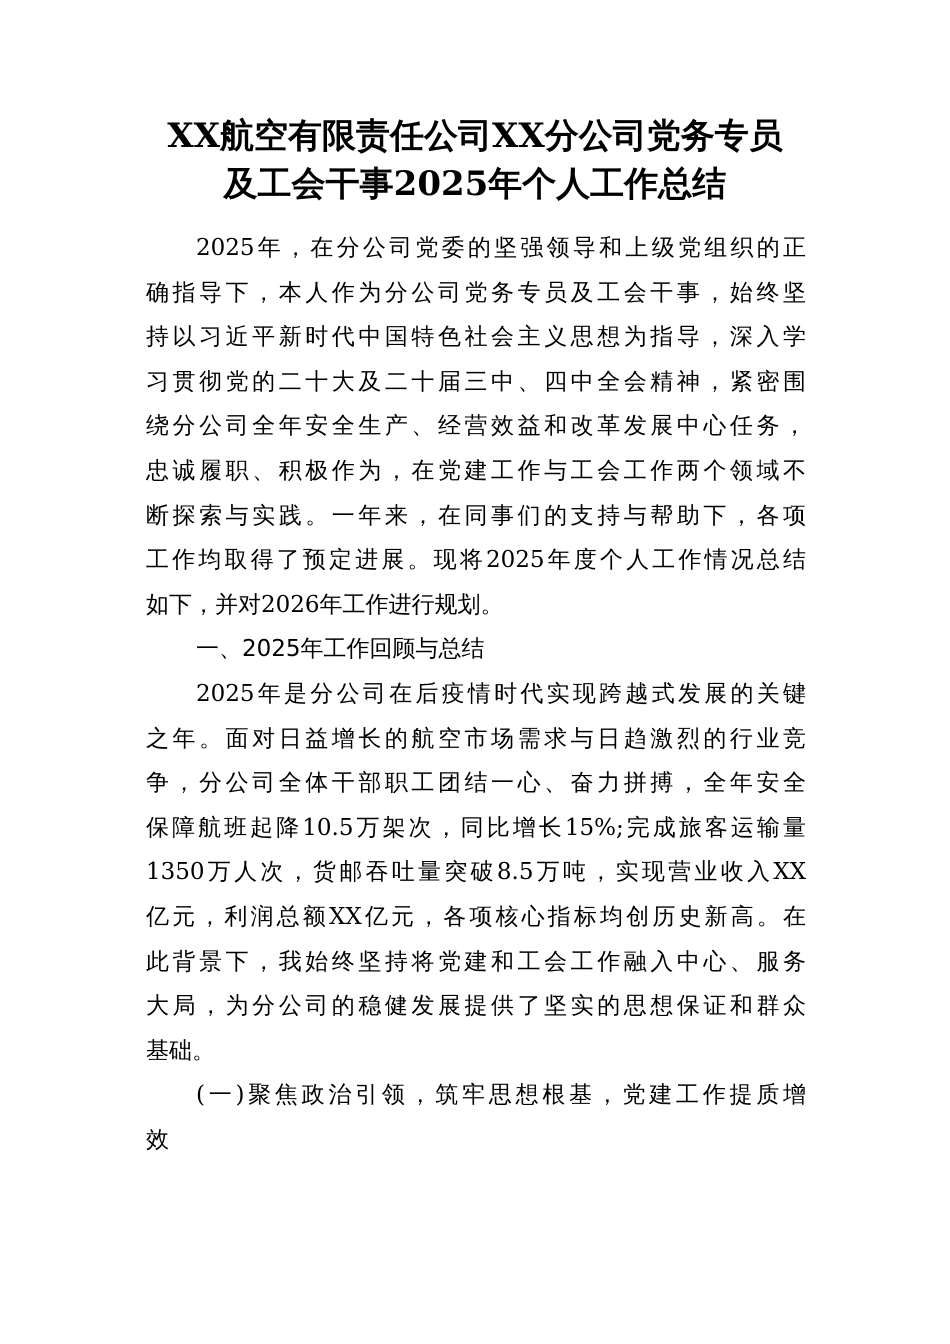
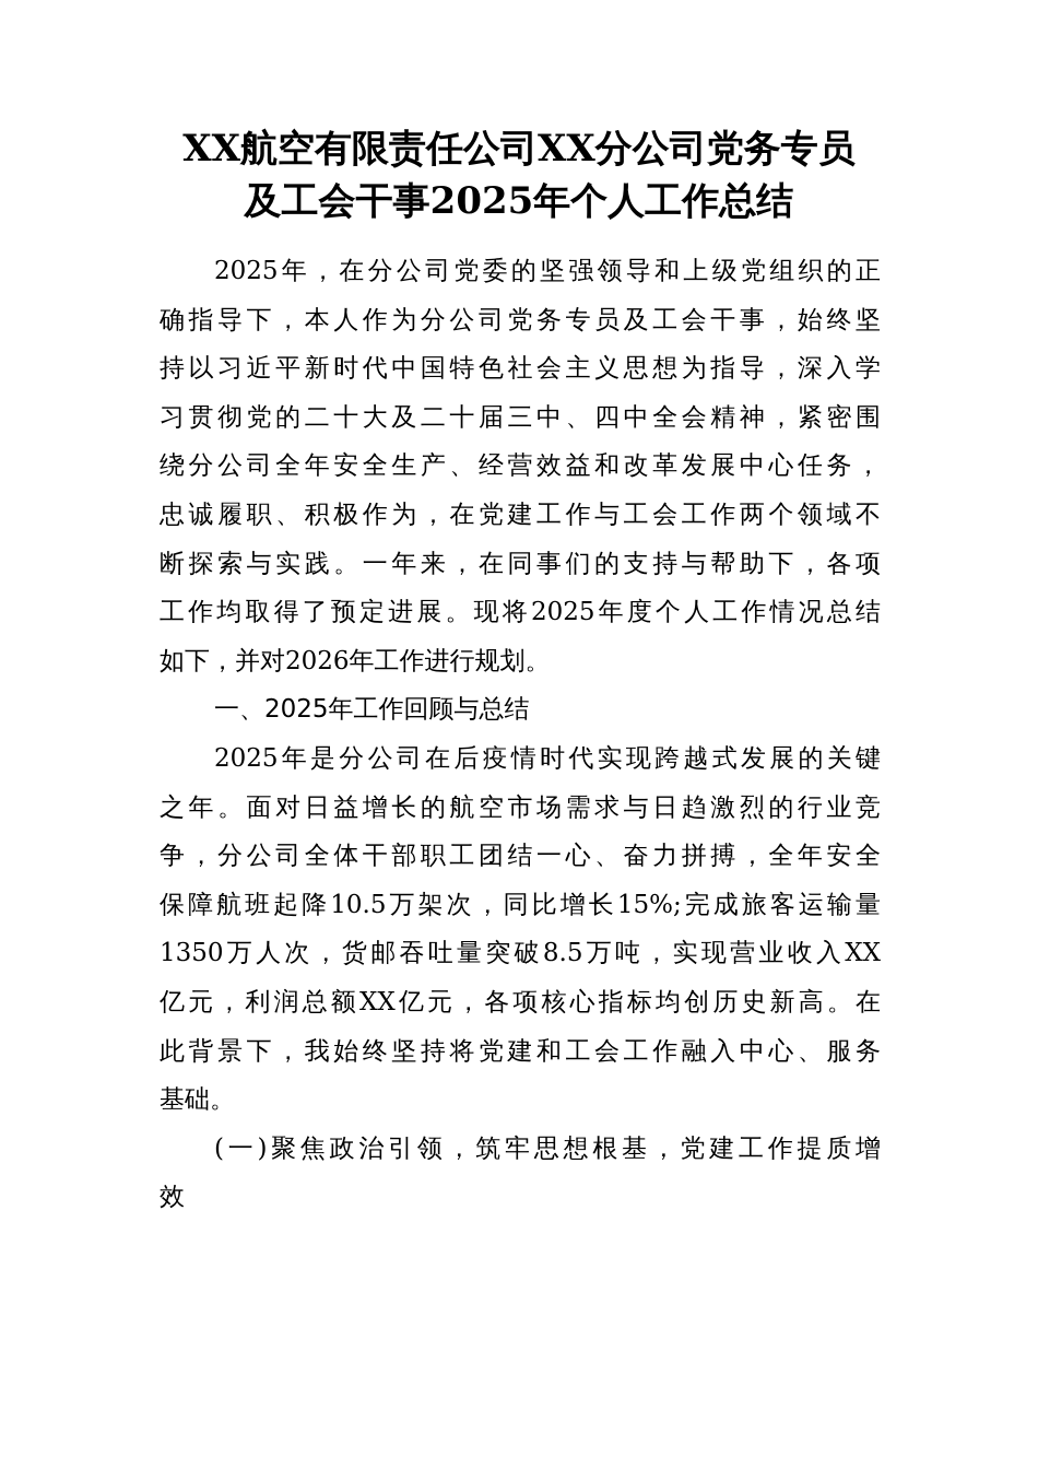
  XX航空有限责任公司XX分公司党务专员
  及工会干事2025年个人工作总结
  2025年，在分公司党委的坚强领导和上级党组织的正
  确指导下，本人作为分公司党务专员及工会干事，始终坚
  持以习近平新时代中国特色社会主义思想为指导，深入学
  习贯彻党的二十大及二十届三中、四中全会精神，紧密围
  绕分公司全年安全生产、经营效益和改革发展中心任务，
  忠诚履职、积极作为，在党建工作与工会工作两个领域不
  断探索与实践。一年来，在同事们的支持与帮助下，各项
  工作均取得了预定进展。现将2025年度个人工作情况总结
  如下，并对2026年工作进行规划。
  一、2025年工作回顾与总结
  2025年是分公司在后疫情时代实现跨越式发展的关键
  之年。面对日益增长的航空市场需求与日趋激烈的行业竞
  争，分公司全体干部职工团结一心、奋力拼搏，全年安全
  保障航班起降10.5万架次，同比增长15%;完成旅客运输量
  1350万人次，货邮吞吐量突破8.5万吨，实现营业收入XX
  亿元，利润总额XX亿元，各项核心指标均创历史新高。在
  此背景下，我始终坚持将党建和工会工作融入中心、服务
- 大局，为分公司的稳健发展提供了坚实的思想保证和群众
  基础。
  (一)聚焦政治引领，筑牢思想根基，党建工作提质增
  效
